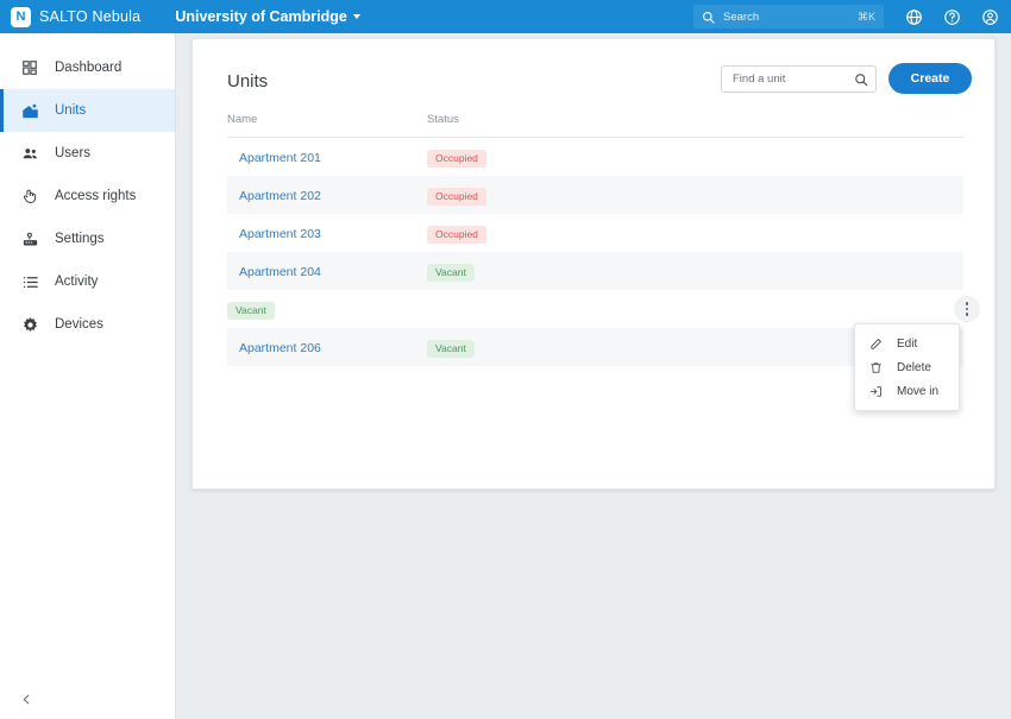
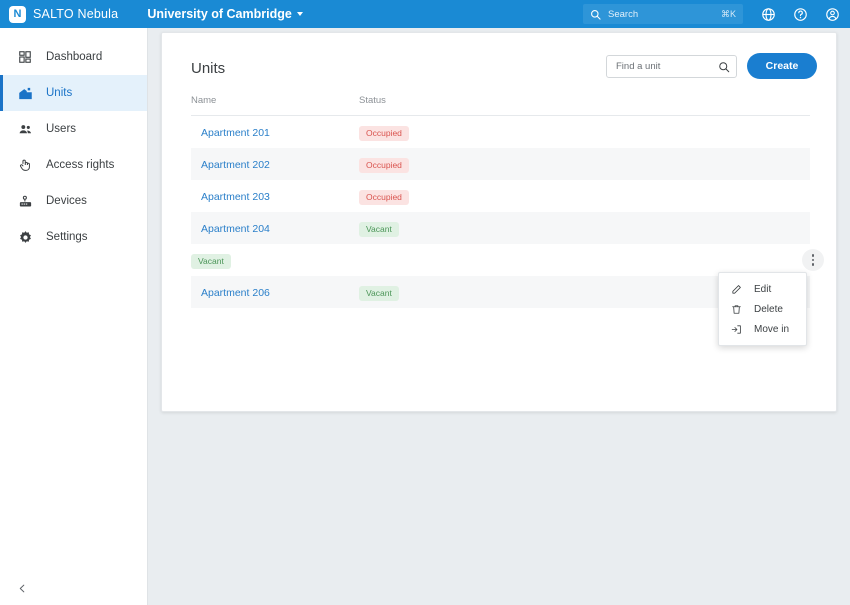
  N
  SALTO Nebula
  University of Cambridge
  Search
  ⌘K
  Dashboard
  Units
  Users
  Access rights
- Settings
+ Devices
- Activity
- Devices
+ Settings
  Units
  Find a unit
  Create
  Name
  Status
  Apartment 201
  Occupied
  Apartment 202
  Occupied
  Apartment 203
  Occupied
  Apartment 204
  Vacant
  Vacant
  Apartment 206
  Vacant
  Edit
  Delete
  Move in
